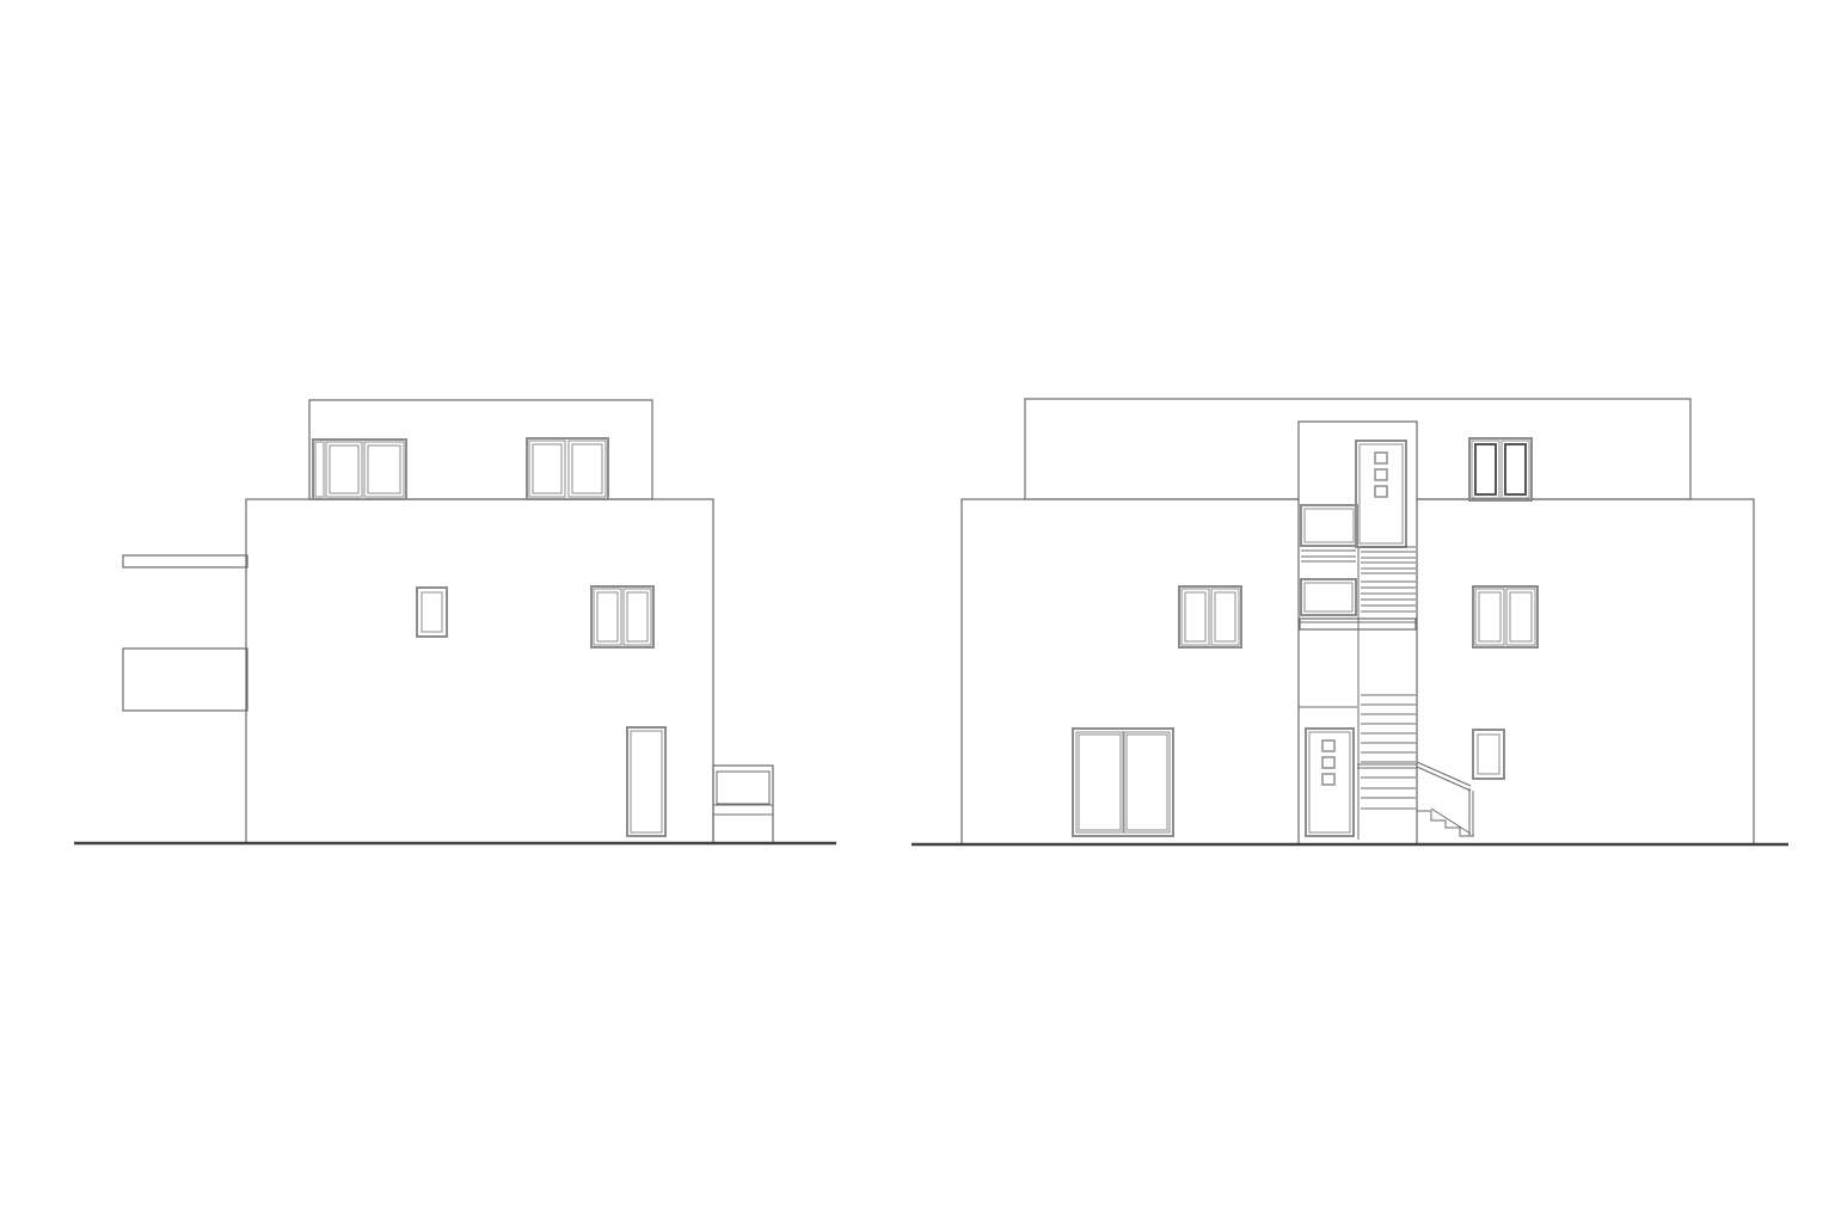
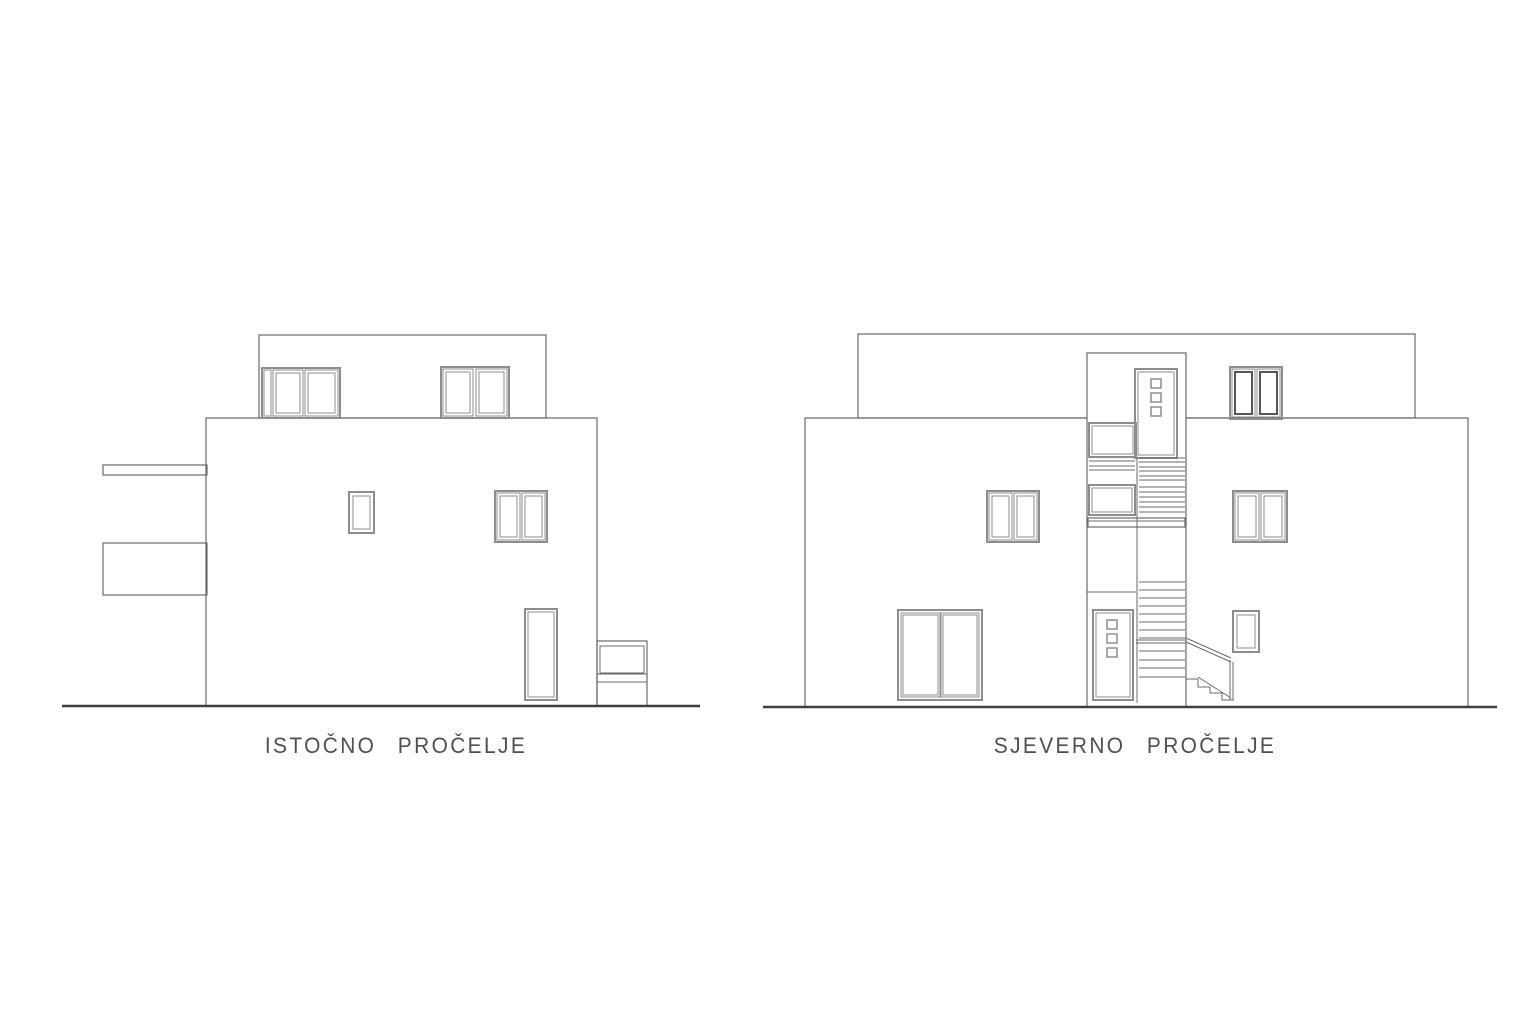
+ ISTOČNO PROČELJE
+ SJEVERNO PROČELJE
